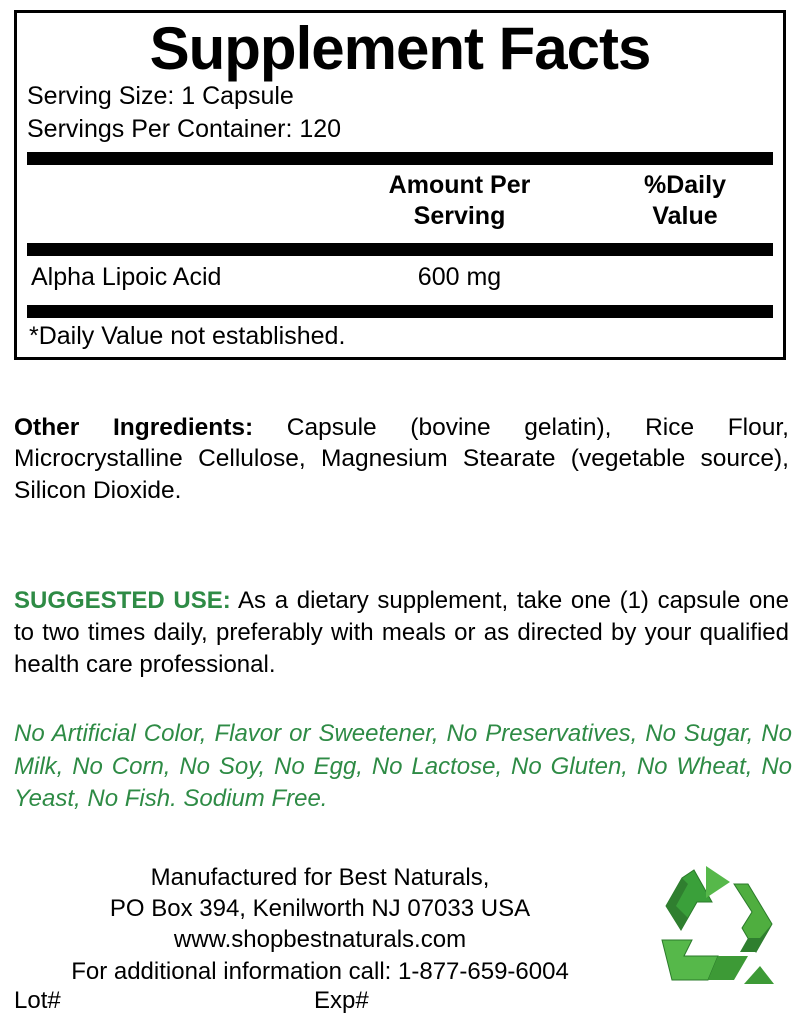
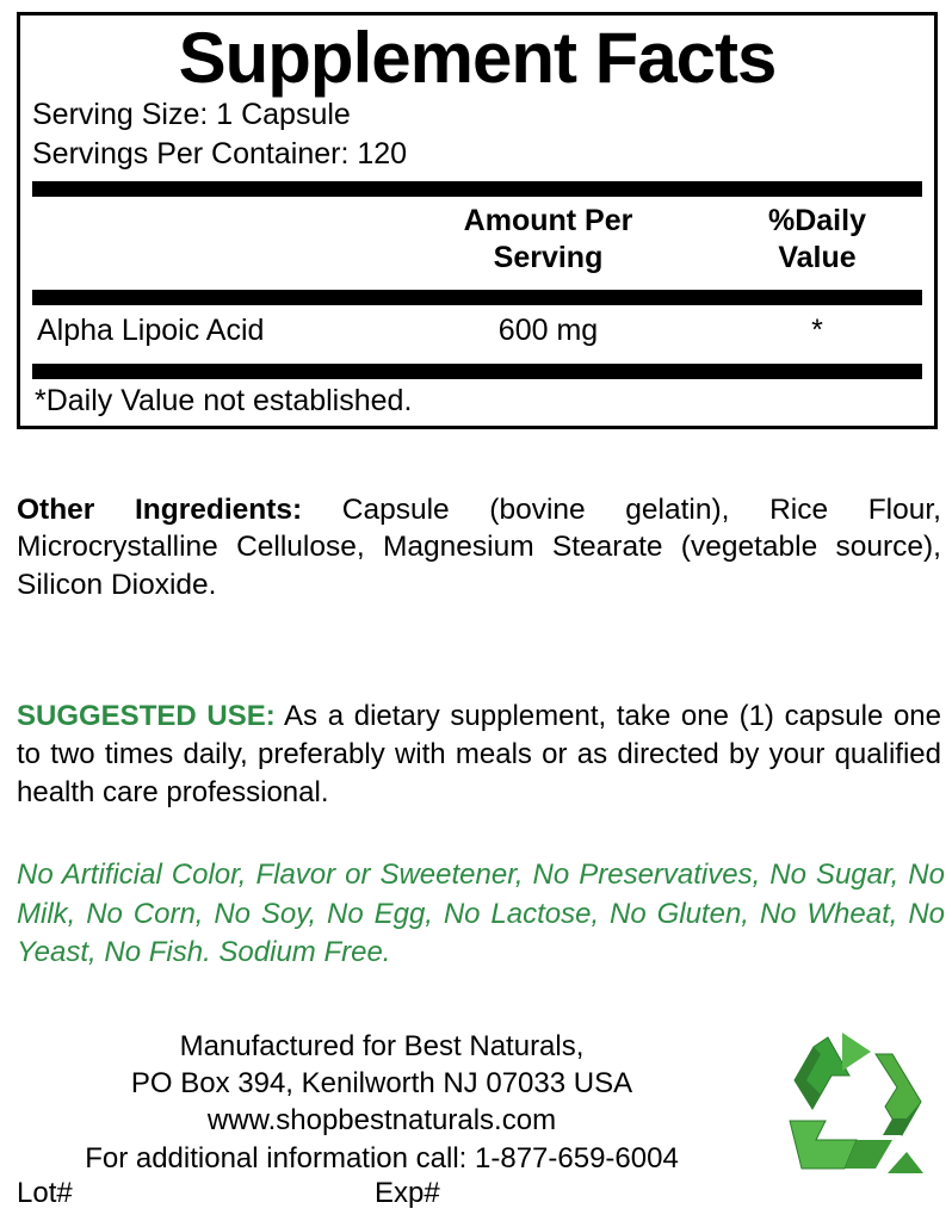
  Supplement Facts
  Serving Size: 1 Capsule
  Servings Per Container: 120
  Amount Per
  Serving
  %Daily
  Value
  Alpha Lipoic Acid
  600 mg
+ *
  *Daily Value not established.
  Other Ingredients: Capsule (bovine gelatin), Rice Flour, Microcrystalline Cellulose, Magnesium Stearate (vegetable source), Silicon Dioxide.
  SUGGESTED USE: As a dietary supplement, take one (1) capsule one to two times daily, preferably with meals or as directed by your qualified health care professional.
  No Artificial Color, Flavor or Sweetener, No Preservatives, No Sugar, No Milk, No Corn, No Soy, No Egg, No Lactose, No Gluten, No Wheat, No Yeast, No Fish. Sodium Free.
  Manufactured for Best Naturals,
  PO Box 394, Kenilworth NJ 07033 USA
  www.shopbestnaturals.com
  For additional information call: 1-877-659-6004
  Lot#
  Exp#
